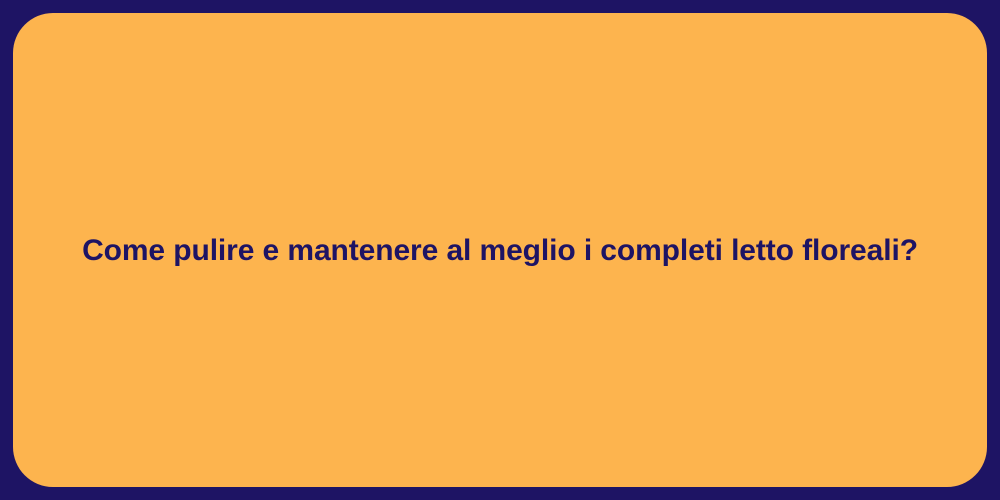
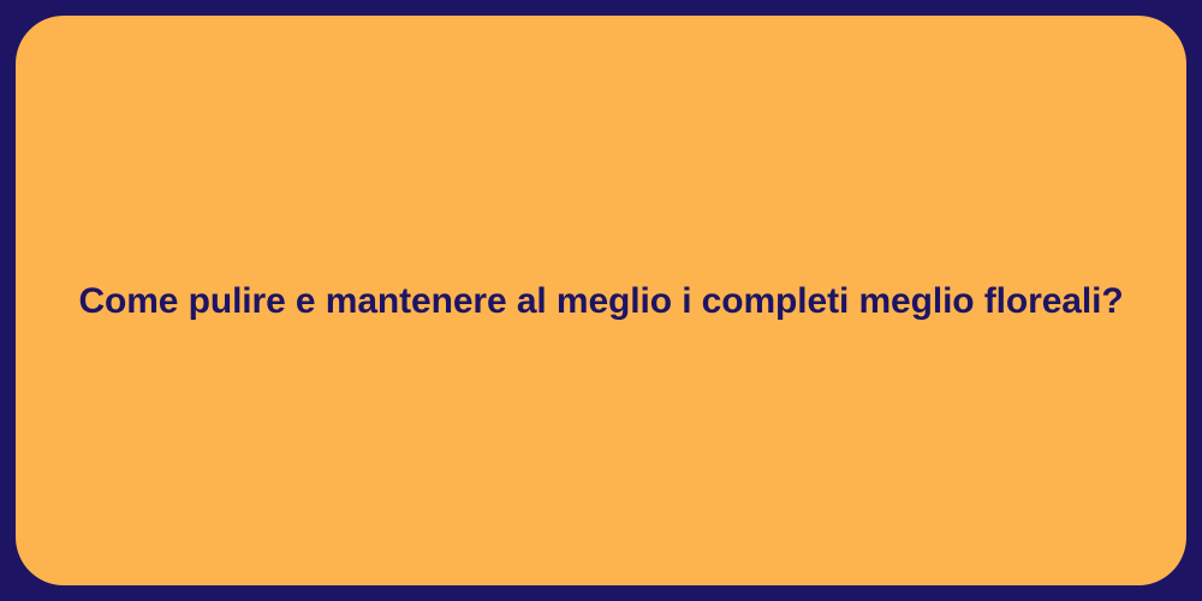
- Come pulire e mantenere al meglio i completi letto floreali?
+ Come pulire e mantenere al meglio i completi meglio floreali?
